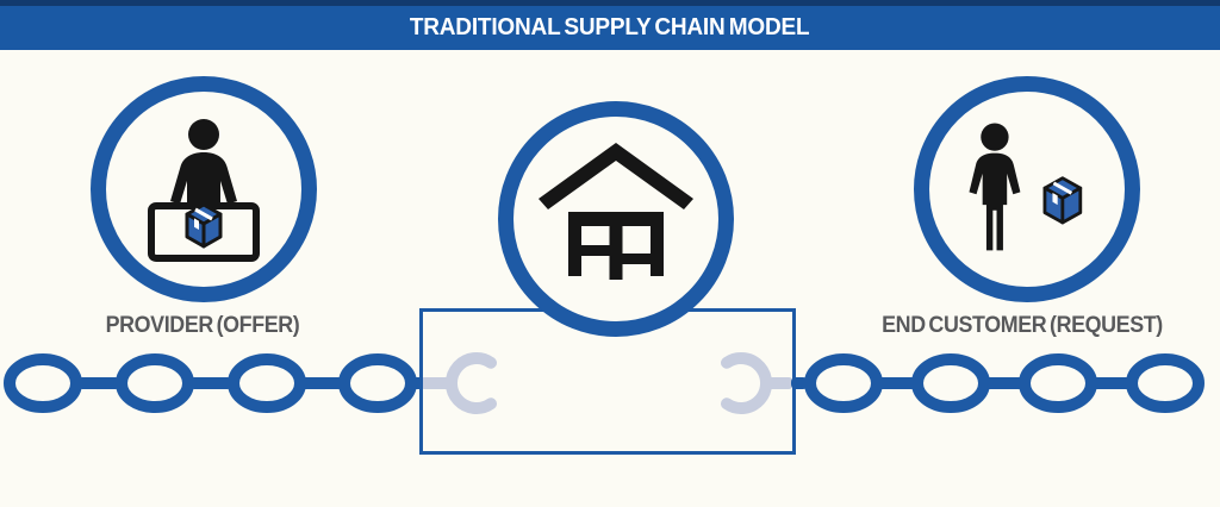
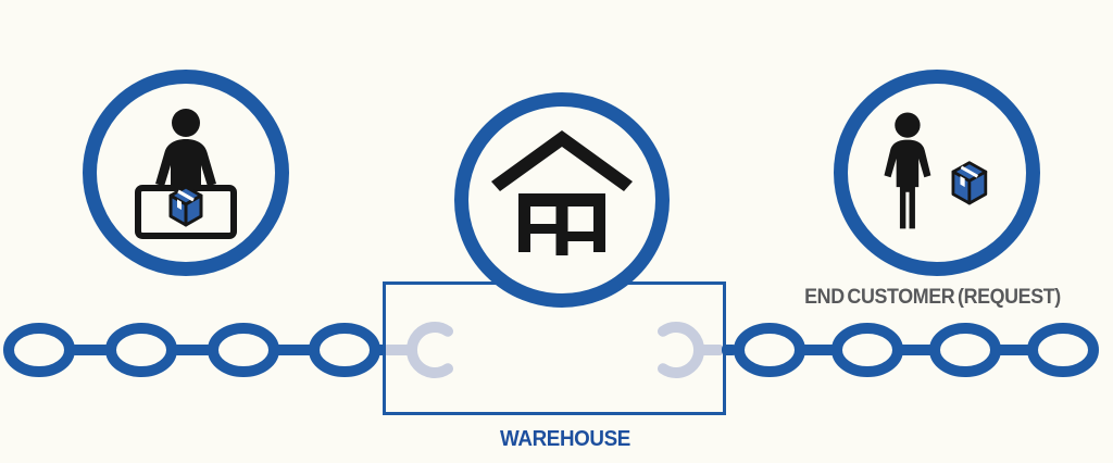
- TRADITIONAL SUPPLY CHAIN MODEL
- PROVIDER (OFFER)
  END CUSTOMER (REQUEST)
+ WAREHOUSE
